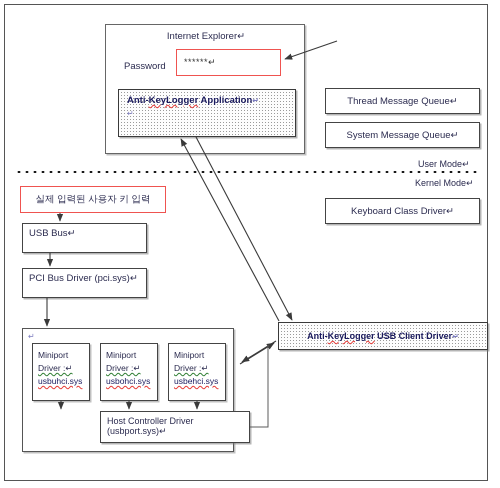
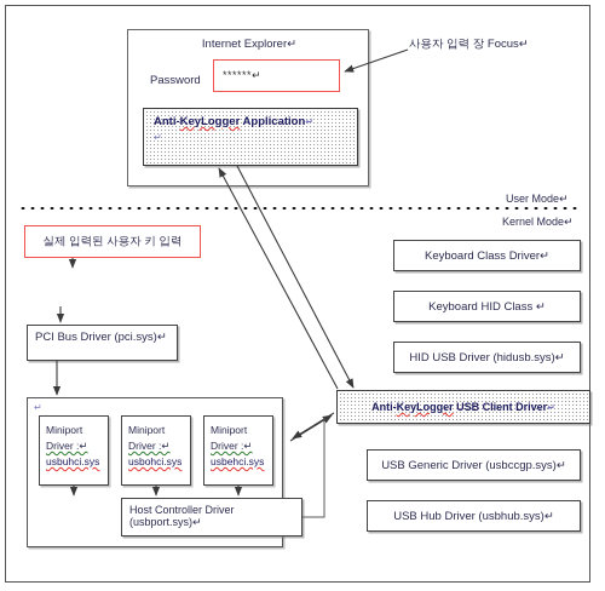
  Internet Explorer↵
  Password
  ******↵
  Anti-KeyLogger Application↵
  ↵
+ 사용자 입력 장 Focus↵
  User Mode↵
  Kernel Mode↵
- Thread Message Queue↵
- System Message Queue↵
  Keyboard Class Driver↵
+ Keyboard HID Class ↵
+ HID USB Driver (hidusb.sys)↵
  Anti-KeyLogger USB Client Driver↵
+ USB Generic Driver (usbccgp.sys)↵
+ USB Hub Driver (usbhub.sys)↵
  실제 입력된 사용자 키 입력
- USB Bus↵
  PCI Bus Driver (pci.sys)↵
  ↵
  Miniport
  Driver :↵
  usbuhci.sys
  Miniport
  Driver :↵
  usbohci.sys
  Miniport
  Driver :↵
  usbehci.sys
  Host Controller Driver (usbport.sys)↵
